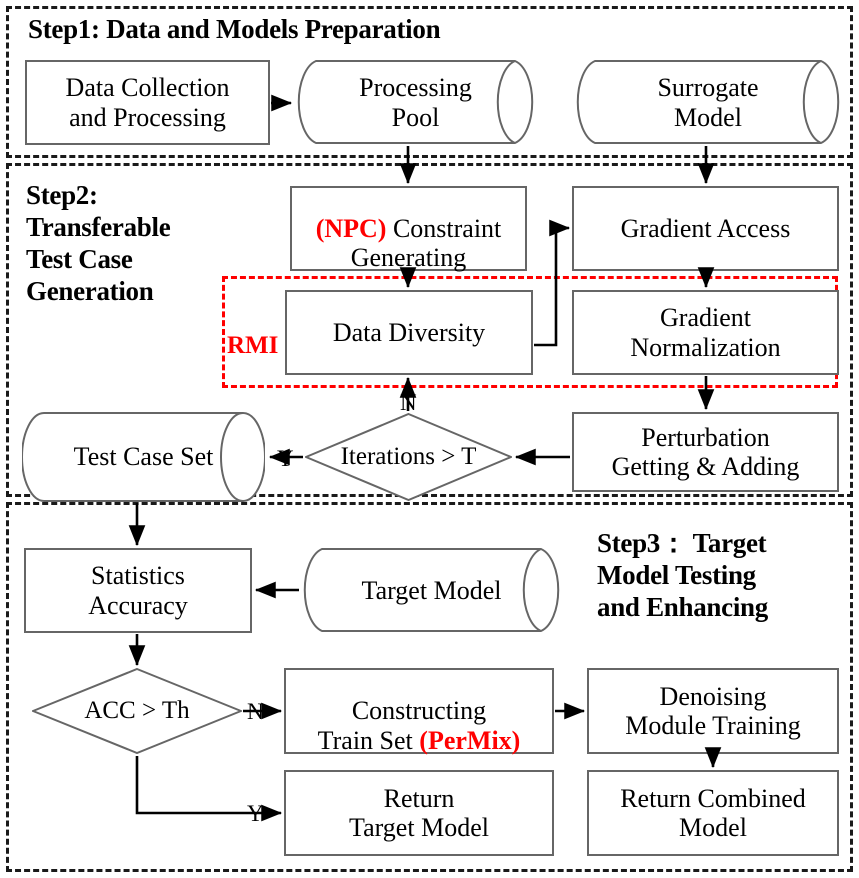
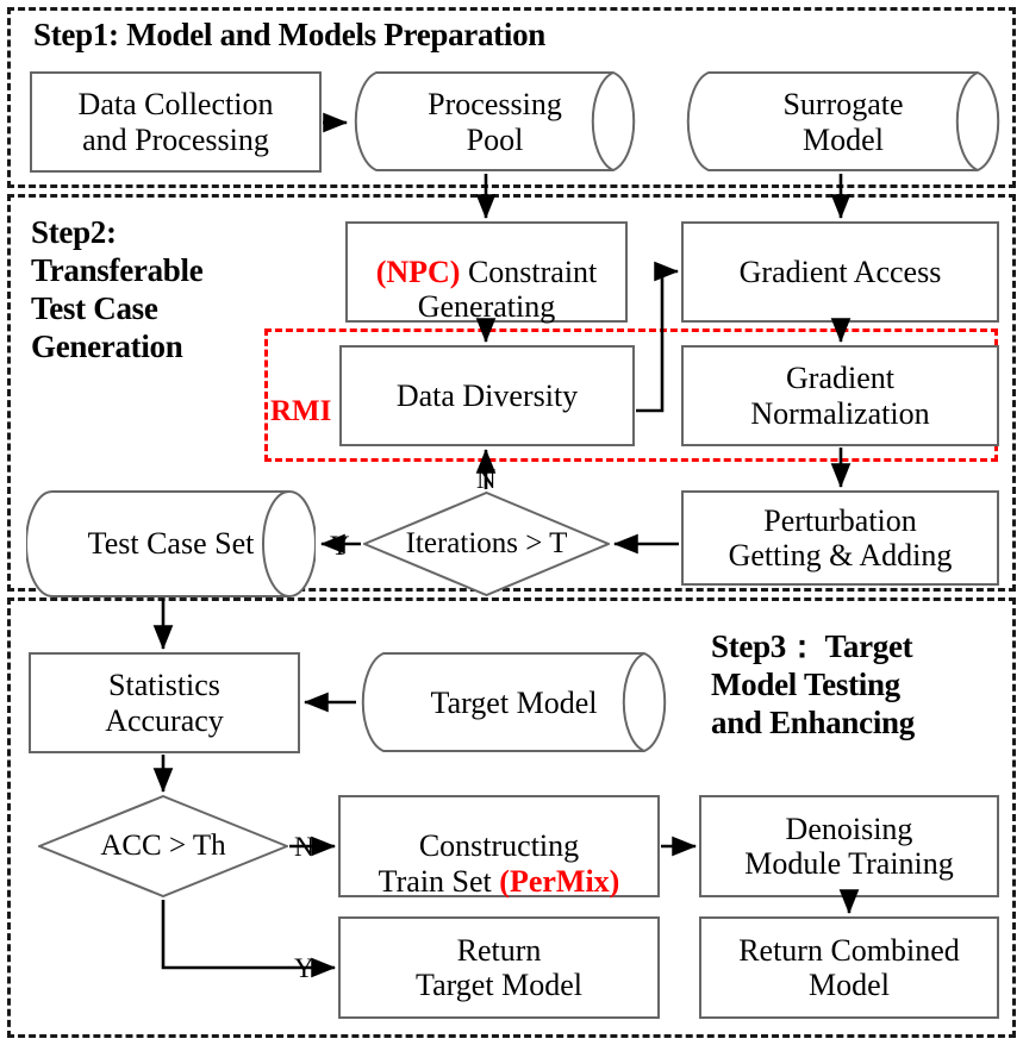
  RMI
- Step1: Data and Models Preparation
+ Step1: Model and Models Preparation
  Step2:
  Transferable
  Test Case
  Generation
  Step3： Target
  Model Testing
  and Enhancing
  Data Collection
  and Processing
  Processing
  Pool
  Surrogate
  Model
  (NPC) Constraint
  Generating
  Gradient Access
  Data Diversity
  Gradient
  Normalization
  Test Case Set
  Iterations > T
  Perturbation
  Getting & Adding
  Statistics
  Accuracy
  Target Model
  ACC > Th
  Constructing
  Train Set (PerMix)
  Denoising
  Module Training
  Return
  Target Model
  Return Combined
  Model
  Y
